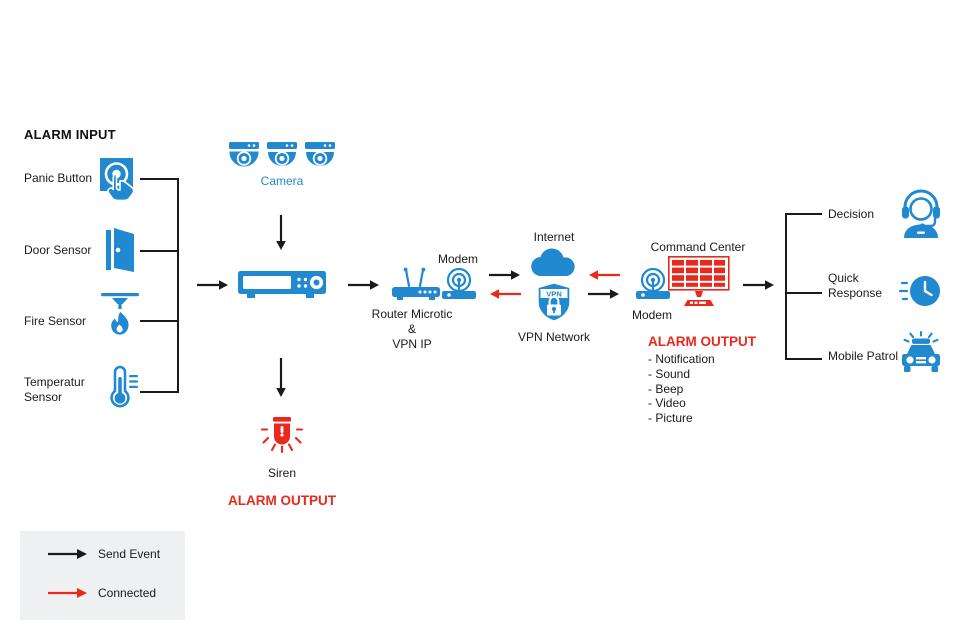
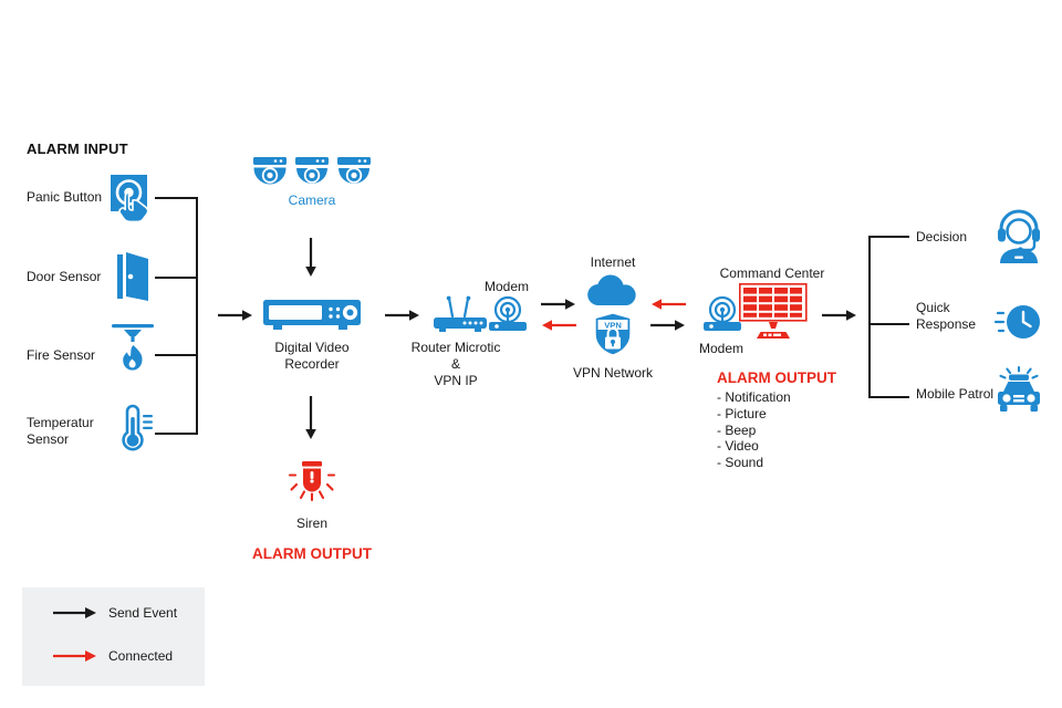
  ALARM INPUT
  Panic Button
  Door Sensor
  Fire Sensor
  Temperatur
  Sensor
  Camera
+ Digital Video
+ Recorder
  Siren
  ALARM OUTPUT
  Modem
  Router Microtic
  &
  VPN IP
  Internet
  VPN
  VPN Network
  Command Center
  Modem
  ALARM OUTPUT
  - Notification
- - Sound
+ - Picture
  - Beep
  - Video
- - Picture
+ - Sound
  Decision
  Quick
  Response
  Mobile Patrol
  Send Event
  Connected
